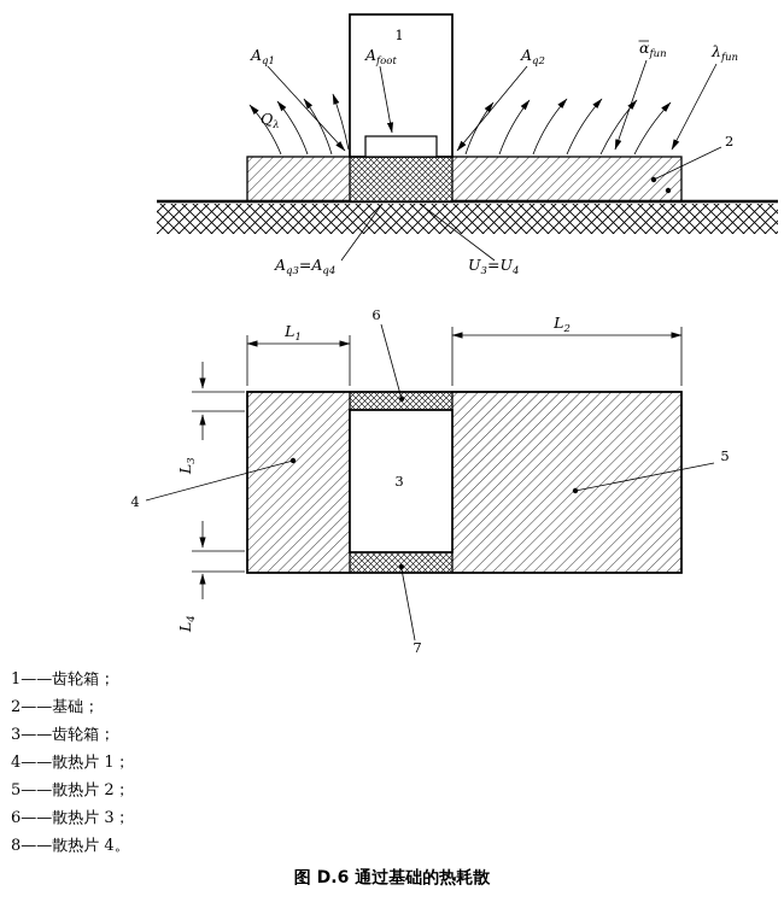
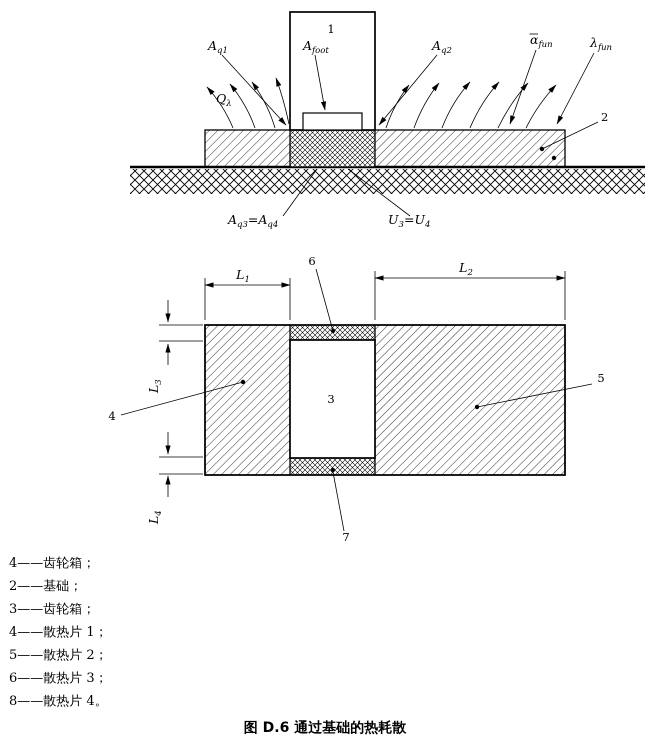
  1
  Aq1
  Afoot
  Aq2
  αfun
  λfun
  Qλ
  2
  Aq3 =Aq4
  U3 =U4
  3
  L1
  L2
  6
  4
  5
  7
- 1——齿轮箱；
+ 4——齿轮箱；
  2——基础；
  3——齿轮箱；
  4——散热片 1；
  5——散热片 2；
  6——散热片 3；
  8——散热片 4。
  图 D.6 通过基础的热耗散
